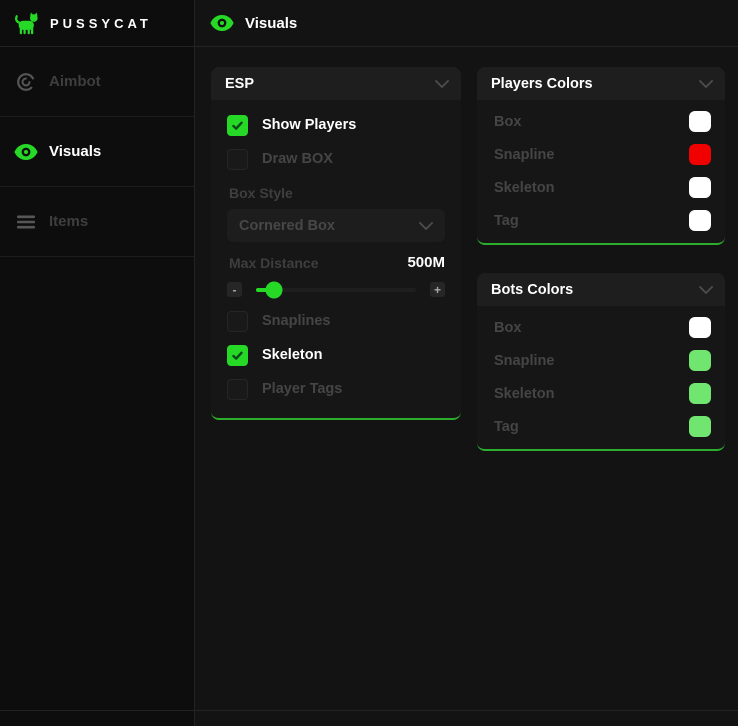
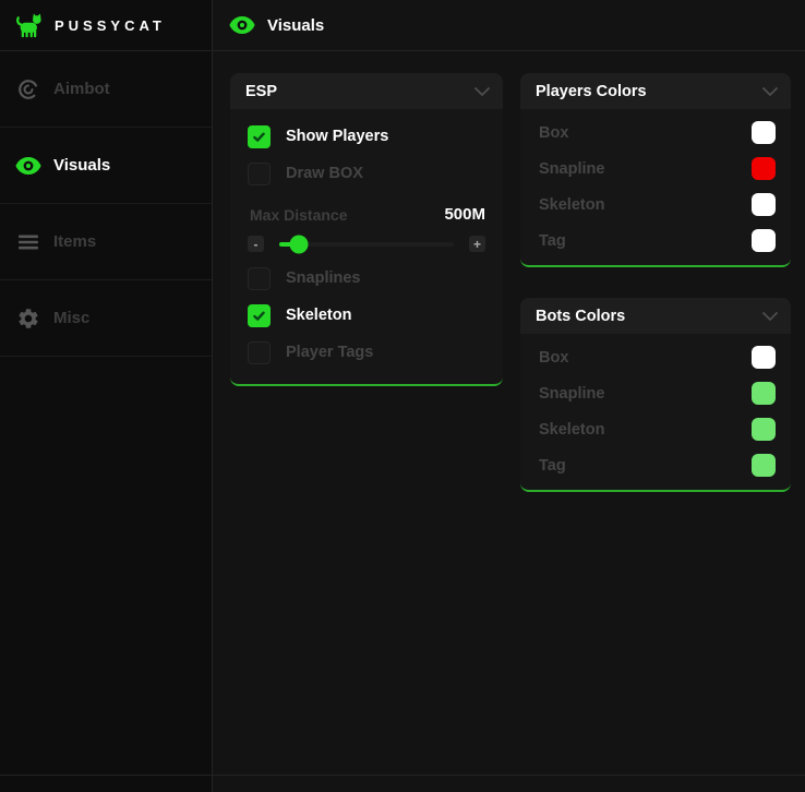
  PUSSYCAT
  Aimbot
  Visuals
  Items
+ Misc
  Visuals
  ESP
  Show Players
  Draw BOX
- Box Style
- Cornered Box
  Max Distance
  500M
  -
  +
  Snaplines
  Skeleton
  Player Tags
  Players Colors
  Box
  Snapline
  Skeleton
  Tag
  Bots Colors
  Box
  Snapline
  Skeleton
  Tag
